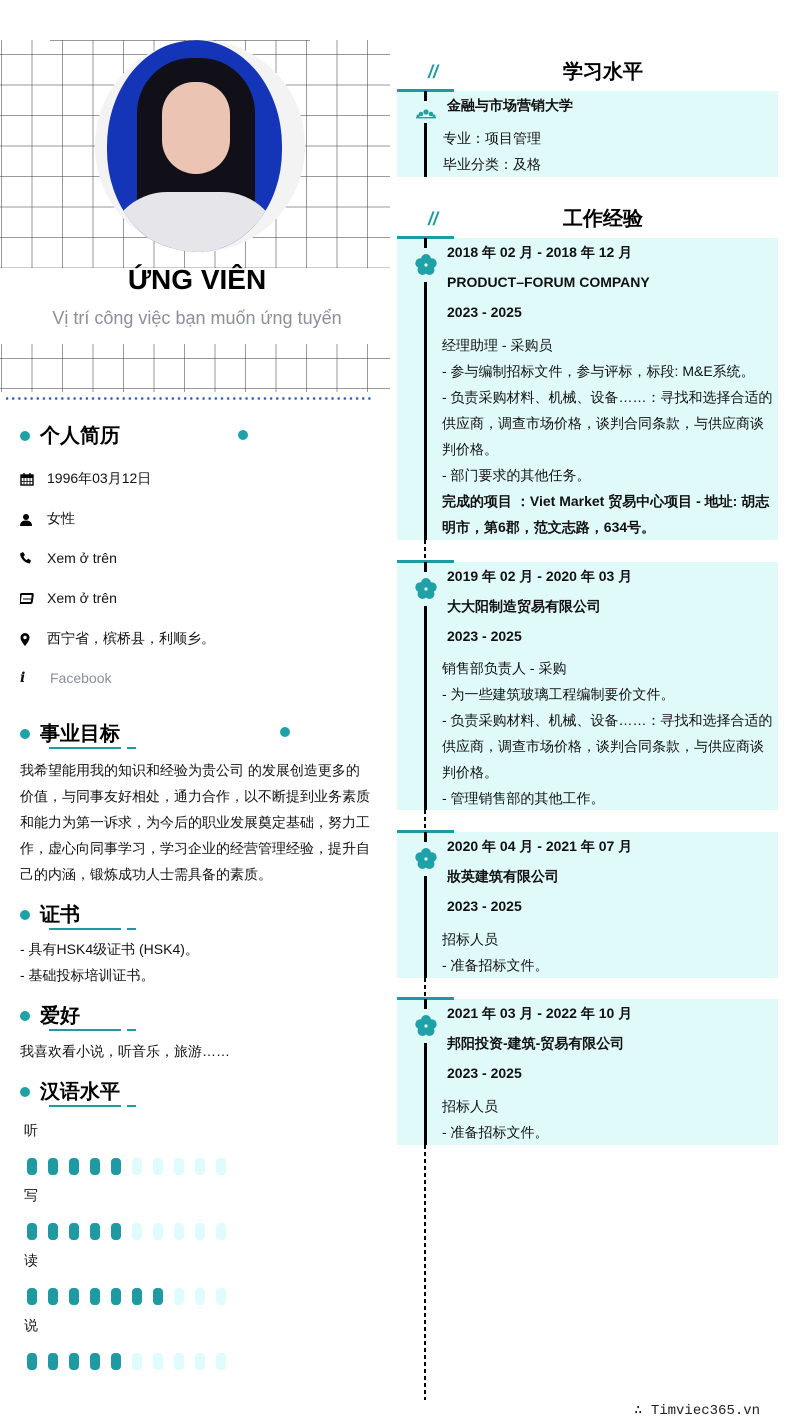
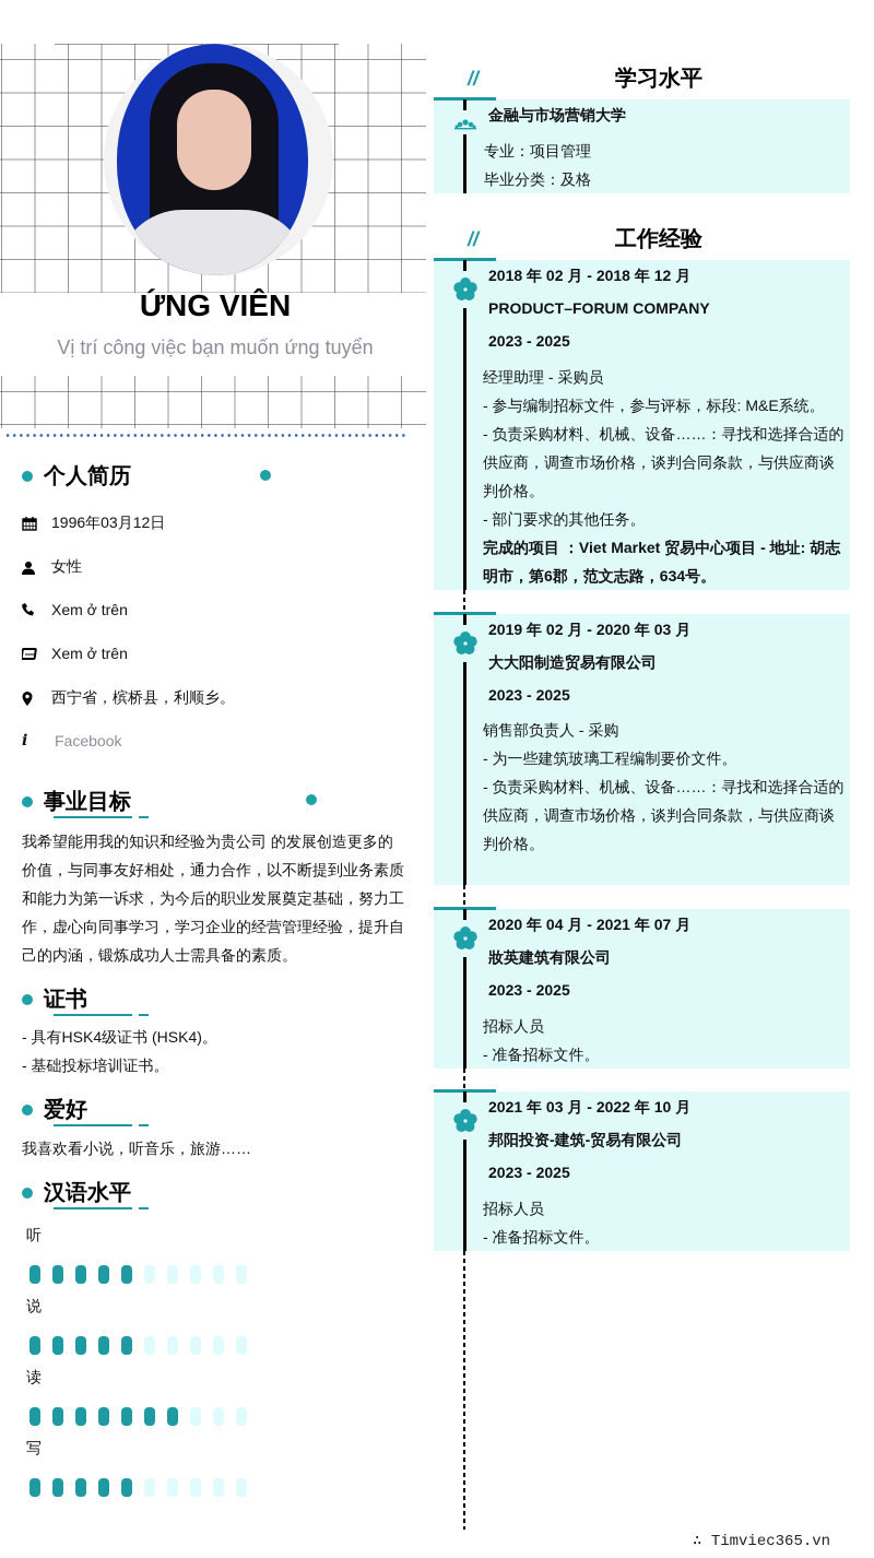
  ỨNG VIÊN
  Vị trí công việc bạn muốn ứng tuyển
  个人简历
  1996年03月12日
  女性
  Xem ở trên
  Xem ở trên
  西宁省，槟桥县，利顺乡。
  i
  Facebook
  事业目标
  我希望能用我的知识和经验为贵公司 的发展创造更多的价值，与同事友好相处，通力合作，以不断提到业务素质和能力为第一诉求，为今后的职业发展奠定基础，努力工作，虚心向同事学习，学习企业的经营管理经验，提升自己的内涵，锻炼成功人士需具备的素质。
  证书
  - 具有HSK4级证书 (HSK4)。
  - 基础投标培训证书。
  爱好
  我喜欢看小说，听音乐，旅游……
  汉语水平
  听
- 写
+ 说
  读
- 说
+ 写
  //
  学习水平
  金融与市场营销大学
  专业：项目管理
  毕业分类：及格
  //
  工作经验
  2018 年 02 月 - 2018 年 12 月
  PRODUCT–FORUM COMPANY
  2023 - 2025
  经理助理 - 采购员
  - 参与编制招标文件，参与评标，标段: M&E系统。
  - 负责采购材料、机械、设备……：寻找和选择合适的供应商，调查市场价格，谈判合同条款，与供应商谈判价格。
  - 部门要求的其他任务。
  完成的项目 ：Viet Market 贸易中心项目 - 地址: 胡志明市，第6郡，范文志路，634号。
  2019 年 02 月 - 2020 年 03 月
  大大阳制造贸易有限公司
  2023 - 2025
  销售部负责人 - 采购
  - 为一些建筑玻璃工程编制要价文件。
  - 负责采购材料、机械、设备……：寻找和选择合适的供应商，调查市场价格，谈判合同条款，与供应商谈判价格。
- - 管理销售部的其他工作。
  2020 年 04 月 - 2021 年 07 月
  妝英建筑有限公司
  2023 - 2025
  招标人员
  - 准备招标文件。
  2021 年 03 月 - 2022 年 10 月
  邦阳投资-建筑-贸易有限公司
  2023 - 2025
  招标人员
  - 准备招标文件。
  ∴ Timviec365.vn
